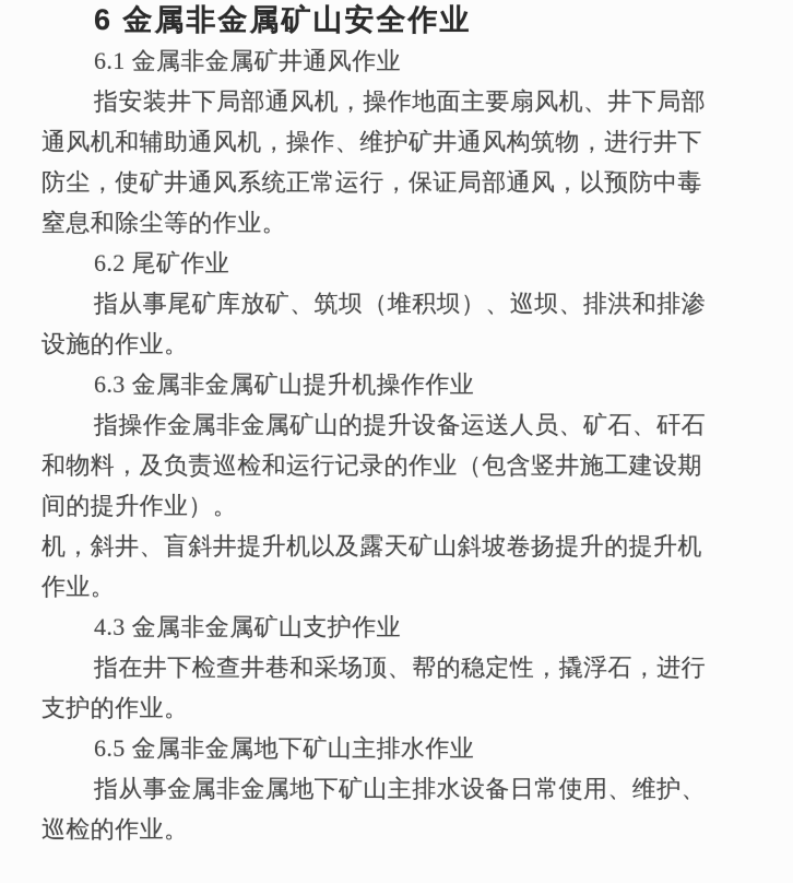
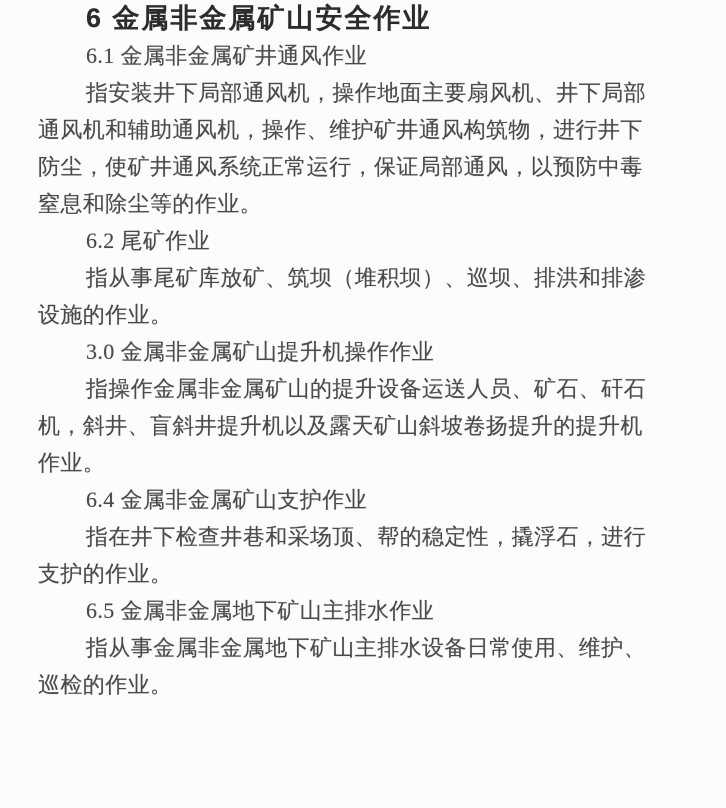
  6 金属非金属矿山安全作业
  6.1 金属非金属矿井通风作业
  指安装井下局部通风机，操作地面主要扇风机、井下局部
  通风机和辅助通风机，操作、维护矿井通风构筑物，进行井下
  防尘，使矿井通风系统正常运行，保证局部通风，以预防中毒
  窒息和除尘等的作业。
  6.2 尾矿作业
  指从事尾矿库放矿、筑坝（堆积坝）、巡坝、排洪和排渗
  设施的作业。
- 6.3 金属非金属矿山提升机操作作业
+ 3.0 金属非金属矿山提升机操作作业
  指操作金属非金属矿山的提升设备运送人员、矿石、矸石
- 和物料，及负责巡检和运行记录的作业（包含竖井施工建设期
- 间的提升作业）。
  机，斜井、盲斜井提升机以及露天矿山斜坡卷扬提升的提升机
  作业。
- 4.3 金属非金属矿山支护作业
+ 6.4 金属非金属矿山支护作业
  指在井下检查井巷和采场顶、帮的稳定性，撬浮石，进行
  支护的作业。
  6.5 金属非金属地下矿山主排水作业
  指从事金属非金属地下矿山主排水设备日常使用、维护、
  巡检的作业。
